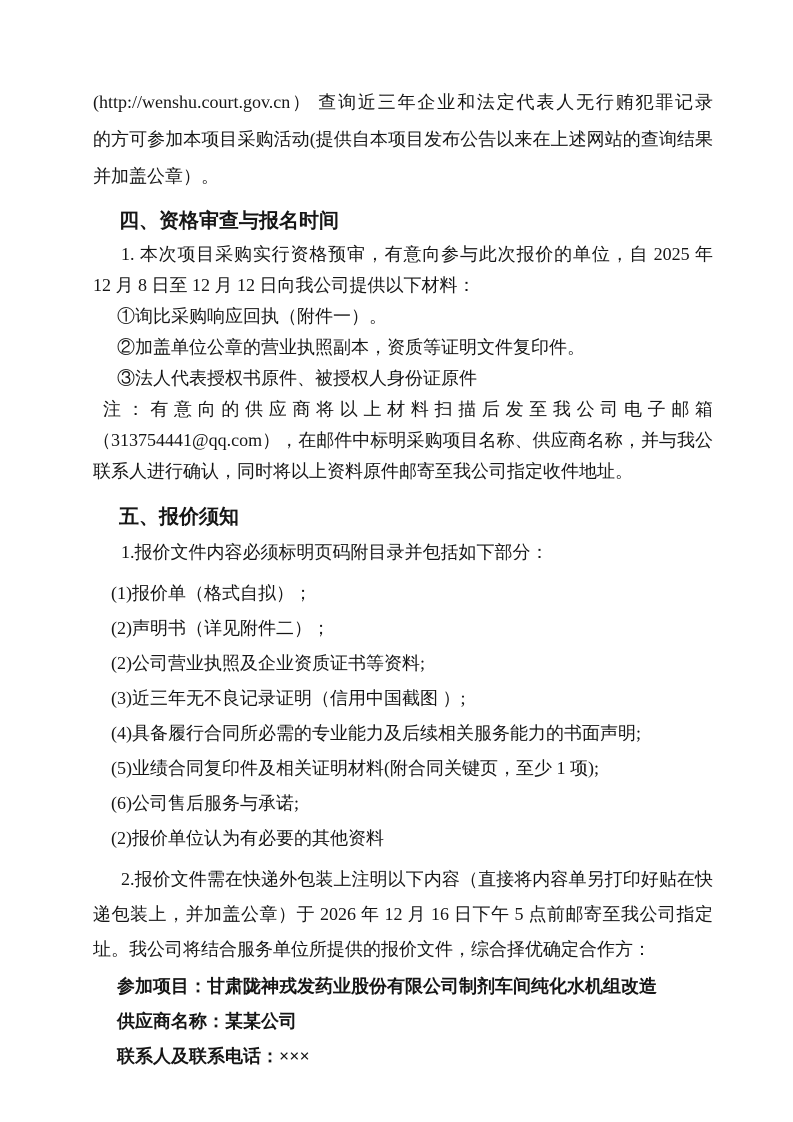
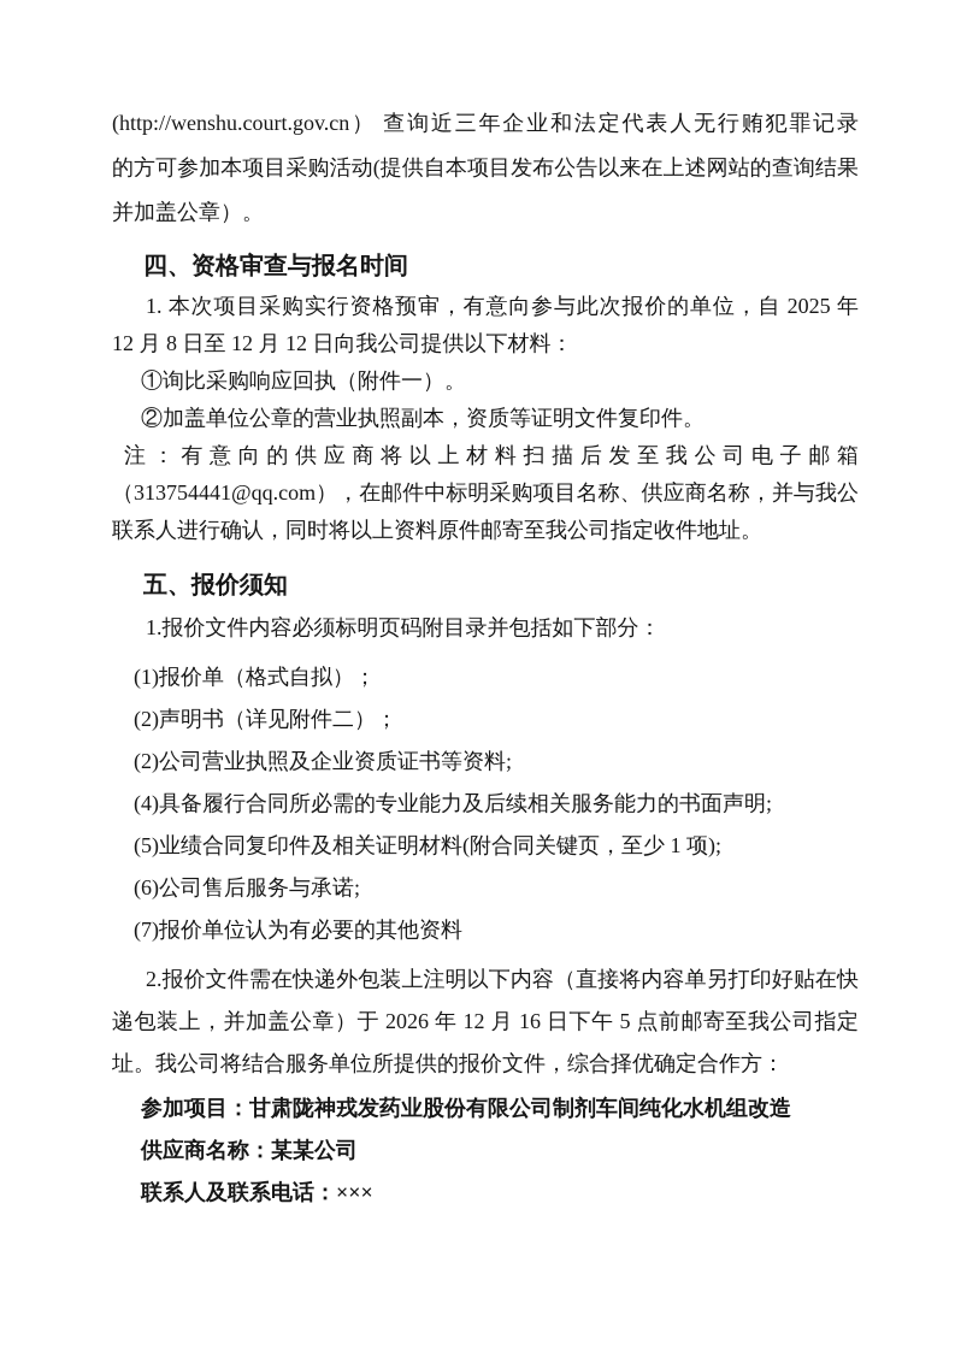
  (http://wenshu.court.gov.cn） 查询近三年企业和法定代表人无行贿犯罪记录
  的方可参加本项目采购活动(提供自本项目发布公告以来在上述网站的查询结果
  并加盖公章）。
  四、资格审查与报名时间
  1. 本次项目采购实行资格预审，有意向参与此次报价的单位，自 2025 年
  12 月 8 日至 12 月 12 日向我公司提供以下材料：
  ①询比采购响应回执（附件一）。
  ②加盖单位公章的营业执照副本，资质等证明文件复印件。
- ③法人代表授权书原件、被授权人身份证原件
  注：有意向的供应商将以上材料扫描后发至我公司电子邮箱
  （313754441@qq.com），在邮件中标明采购项目名称、供应商名称，并与我公
  联系人进行确认，同时将以上资料原件邮寄至我公司指定收件地址。
  五、报价须知
  1.报价文件内容必须标明页码附目录并包括如下部分：
  (1)报价单（格式自拟）；
  (2)声明书（详见附件二）；
  (2)公司营业执照及企业资质证书等资料;
- (3)近三年无不良记录证明（信用中国截图 ）;
  (4)具备履行合同所必需的专业能力及后续相关服务能力的书面声明;
  (5)业绩合同复印件及相关证明材料(附合同关键页，至少 1 项);
  (6)公司售后服务与承诺;
- (2)报价单位认为有必要的其他资料
+ (7)报价单位认为有必要的其他资料
  2.报价文件需在快递外包装上注明以下内容（直接将内容单另打印好贴在快
  递包装上，并加盖公章）于 2026 年 12 月 16 日下午 5 点前邮寄至我公司指定
  址。我公司将结合服务单位所提供的报价文件，综合择优确定合作方：
  参加项目：甘肃陇神戎发药业股份有限公司制剂车间纯化水机组改造
  供应商名称：某某公司
  联系人及联系电话：×××
